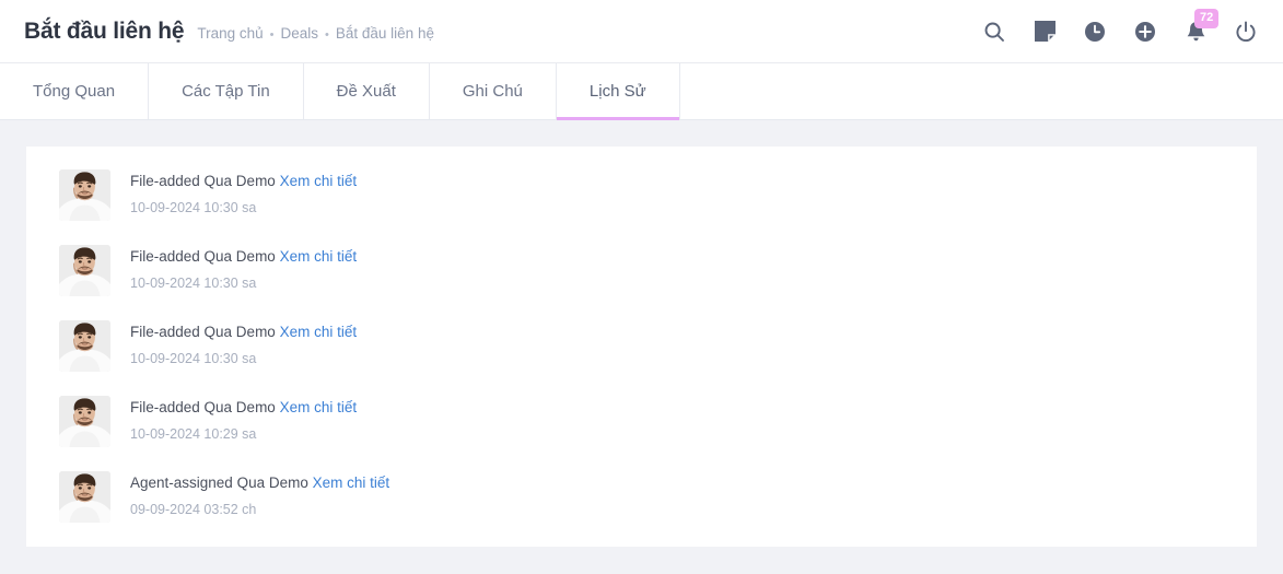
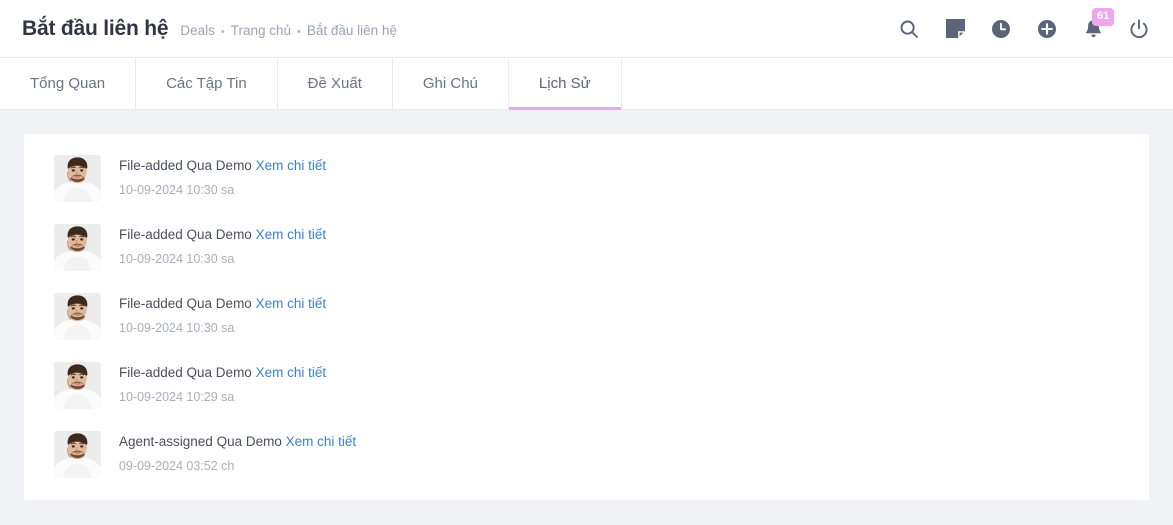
  Bắt đầu liên hệ
- Trang chủ
+ Deals
  •
- Deals
+ Trang chủ
  •
  Bắt đầu liên hệ
- 72
+ 61
  Tổng Quan
  Các Tập Tin
  Đề Xuất
  Ghi Chú
  Lịch Sử
  File-added Qua Demo Xem chi tiết
  10-09-2024 10:30 sa
  File-added Qua Demo Xem chi tiết
  10-09-2024 10:30 sa
  File-added Qua Demo Xem chi tiết
  10-09-2024 10:30 sa
  File-added Qua Demo Xem chi tiết
  10-09-2024 10:29 sa
  Agent-assigned Qua Demo Xem chi tiết
  09-09-2024 03:52 ch
